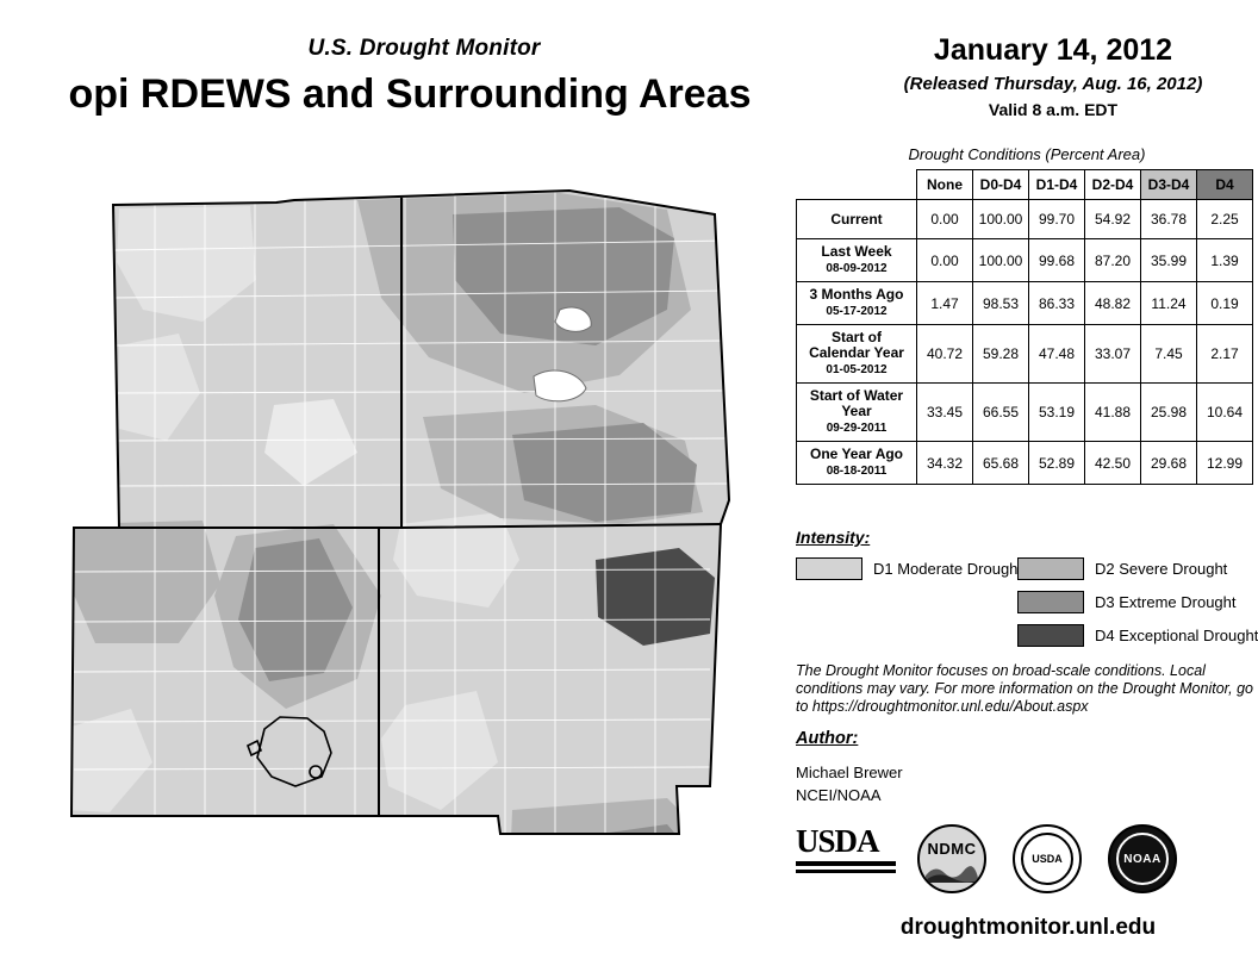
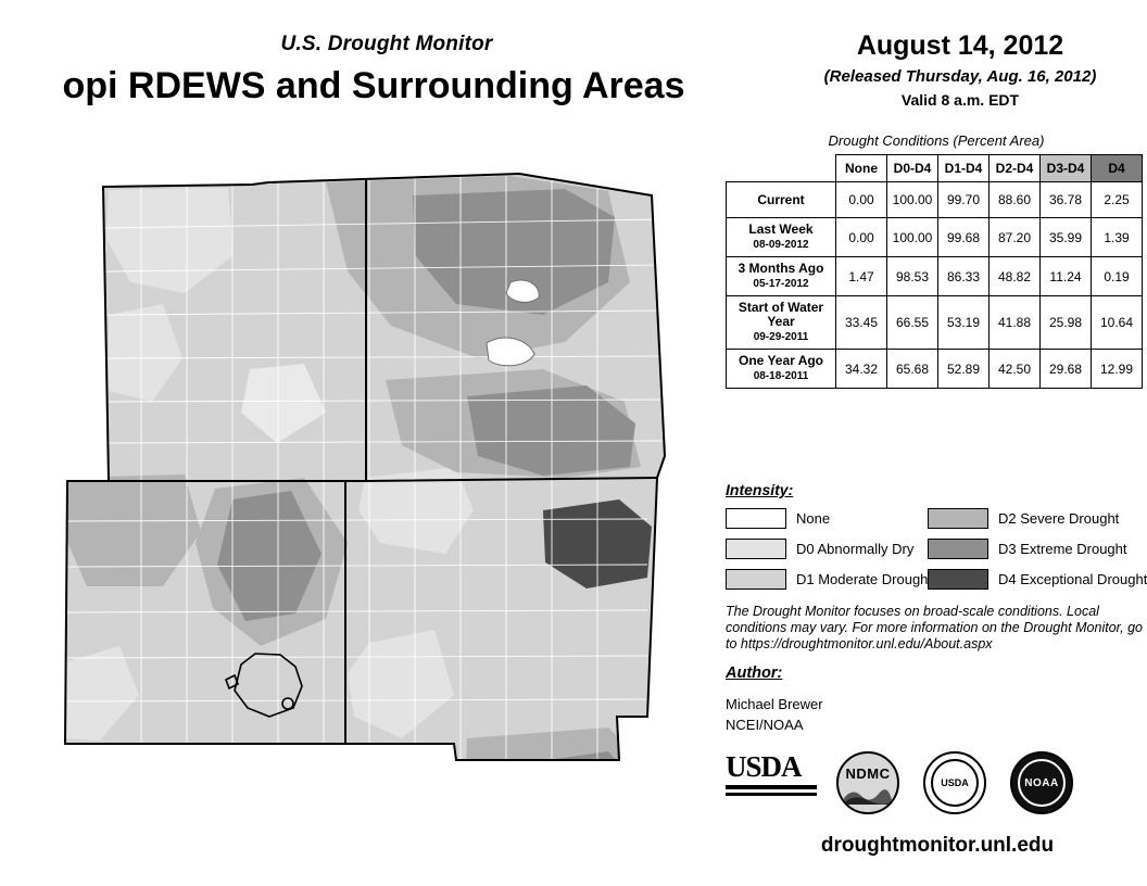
  U.S. Drought Monitor
  opi RDEWS and Surrounding Areas
- January 14, 2012
+ August 14, 2012
  (Released Thursday, Aug. 16, 2012)
  Valid 8 a.m. EDT
  Drought Conditions (Percent Area)
  	None	D0-D4	D1-D4	D2-D4	D3-D4	D4
- Current	0.00	100.00	99.70	54.92	36.78	2.25
+ Current	0.00	100.00	99.70	88.60	36.78	2.25
  Last Week 08-09-2012	0.00	100.00	99.68	87.20	35.99	1.39
  3 Months Ago 05-17-2012	1.47	98.53	86.33	48.82	11.24	0.19
- Start of Calendar Year 01-05-2012	40.72	59.28	47.48	33.07	7.45	2.17
  Start of Water Year 09-29-2011	33.45	66.55	53.19	41.88	25.98	10.64
  One Year Ago 08-18-2011	34.32	65.68	52.89	42.50	29.68	12.99
  Intensity:
+ None
+ D0 Abnormally Dry
  D1 Moderate Drough
  D2 Severe Drought
  D3 Extreme Drought
  D4 Exceptional Drought
  The Drought Monitor focuses on broad-scale conditions. Local conditions may vary. For more information on the Drought Monitor, go to https://droughtmonitor.unl.edu/About.aspx
  Author:
  Michael Brewer
  NCEI/NOAA
  USDA
  NDMC
  USDA
  NOAA
  droughtmonitor.unl.edu
